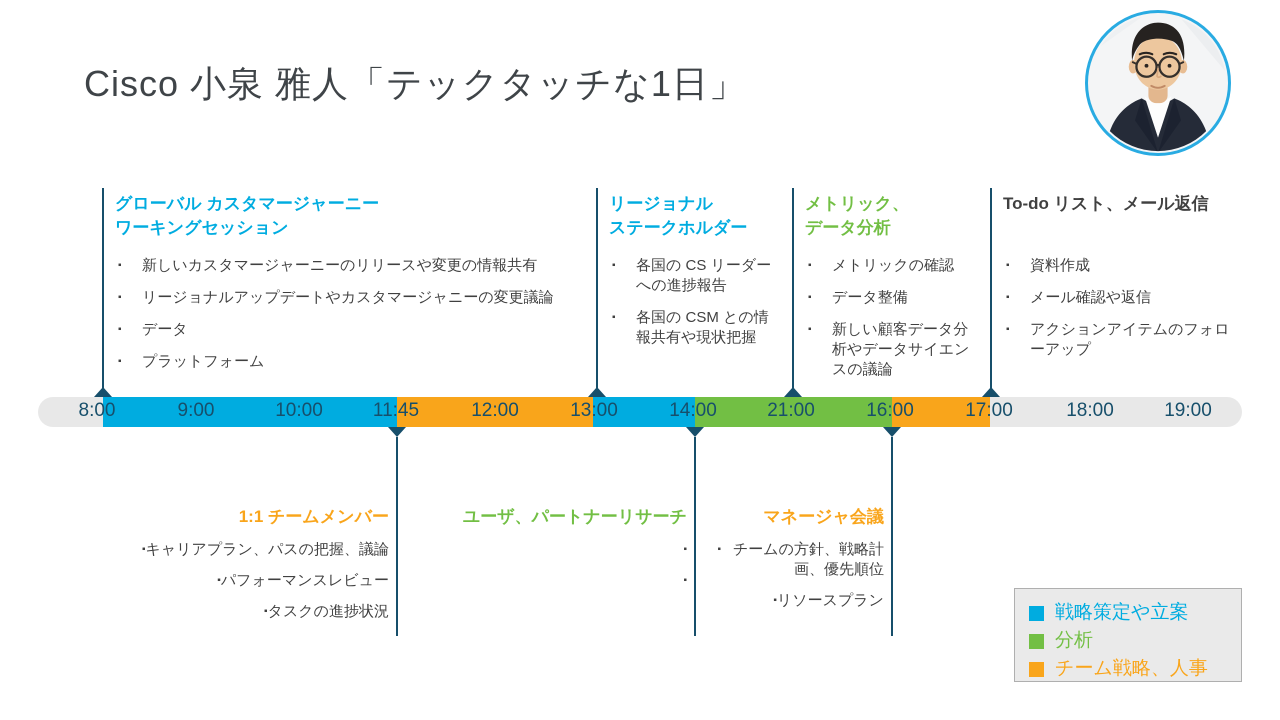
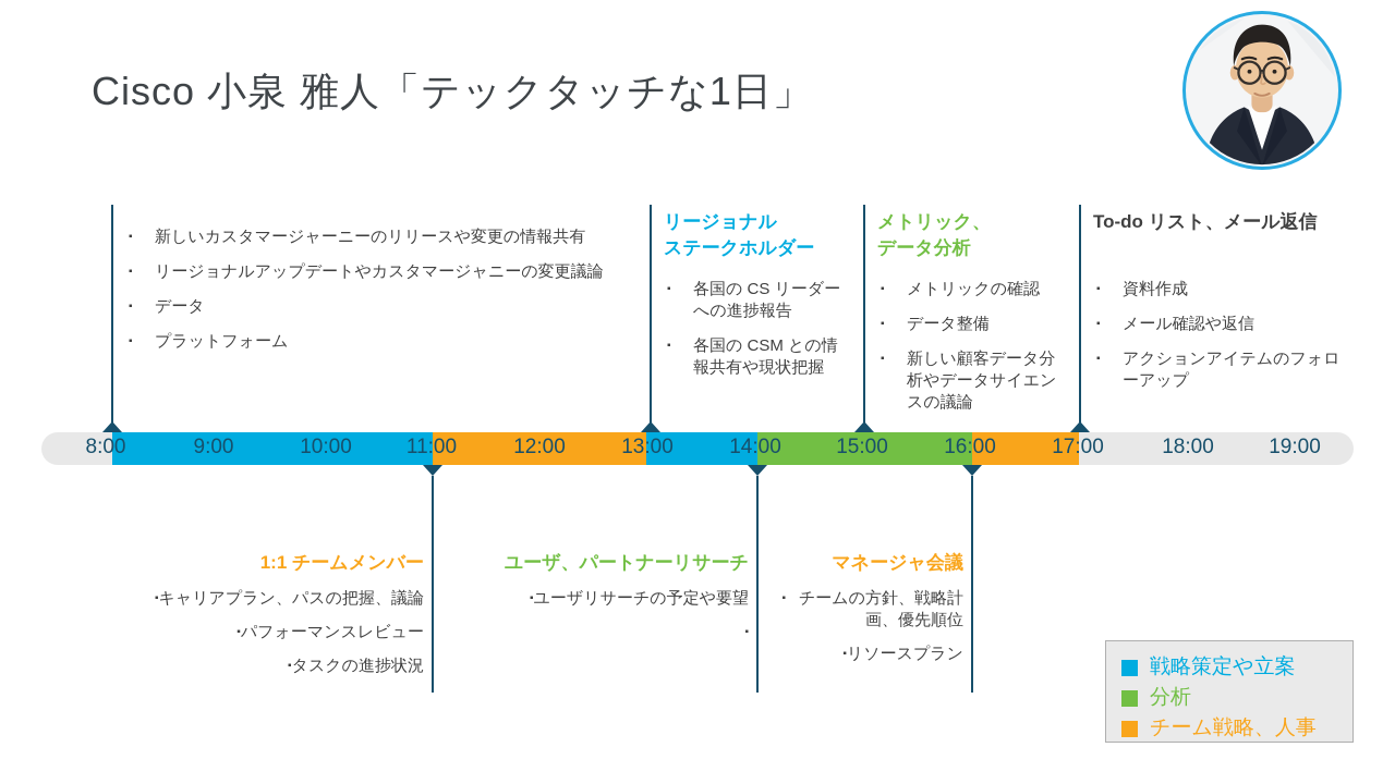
  Cisco 小泉 雅人「テックタッチな1日」
  8:00
  9:00
  10:00
- 11:45
+ 11:00
  12:00
  13:00
  14:00
- 21:00
+ 15:00
  16:00
  17:00
  18:00
  19:00
- グローバル カスタマージャーニー
- ワーキングセッション
  ▪
  新しいカスタマージャーニーのリリースや変更の情報共有
  ▪
  リージョナルアップデートやカスタマージャニーの変更議論
  ▪
  データ
  ▪
  プラットフォーム
  リージョナル
  ステークホルダー
  ▪
  各国の CS リーダーへの進捗報告
  ▪
  各国の CSM との情報共有や現状把握
  メトリック、
  データ分析
  ▪
  メトリックの確認
  ▪
  データ整備
  ▪
  新しい顧客データ分析やデータサイエンスの議論
  To-do リスト、メール返信
  ▪
  資料作成
  ▪
  メール確認や返信
  ▪
  アクションアイテムのフォローアップ
  1:1 チームメンバー
  ▪
  キャリアプラン、パスの把握、議論
  ▪
  パフォーマンスレビュー
  ▪
  タスクの進捗状況
  ユーザ、パートナーリサーチ
  ▪
+ ユーザリサーチの予定や要望
  ▪
  マネージャ会議
  ▪
  チームの方針、戦略計画、優先順位
  ▪
  リソースプラン
  戦略策定や立案
  分析
  チーム戦略、人事
